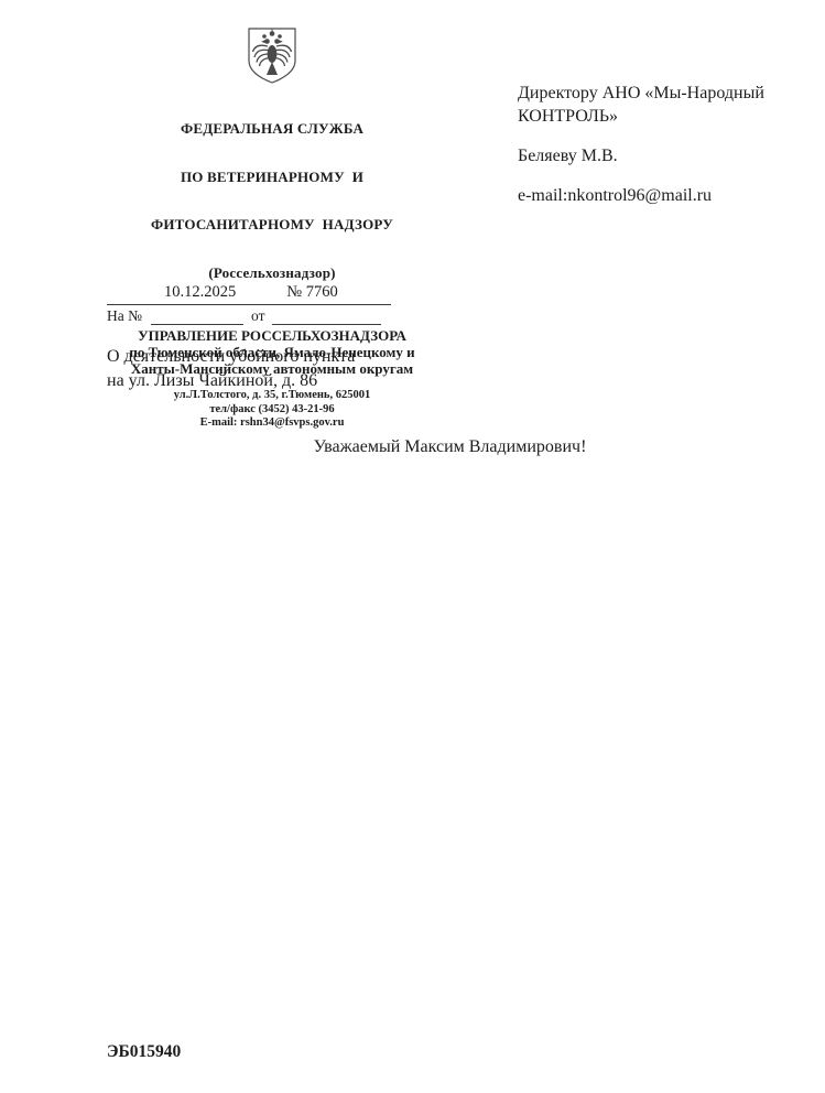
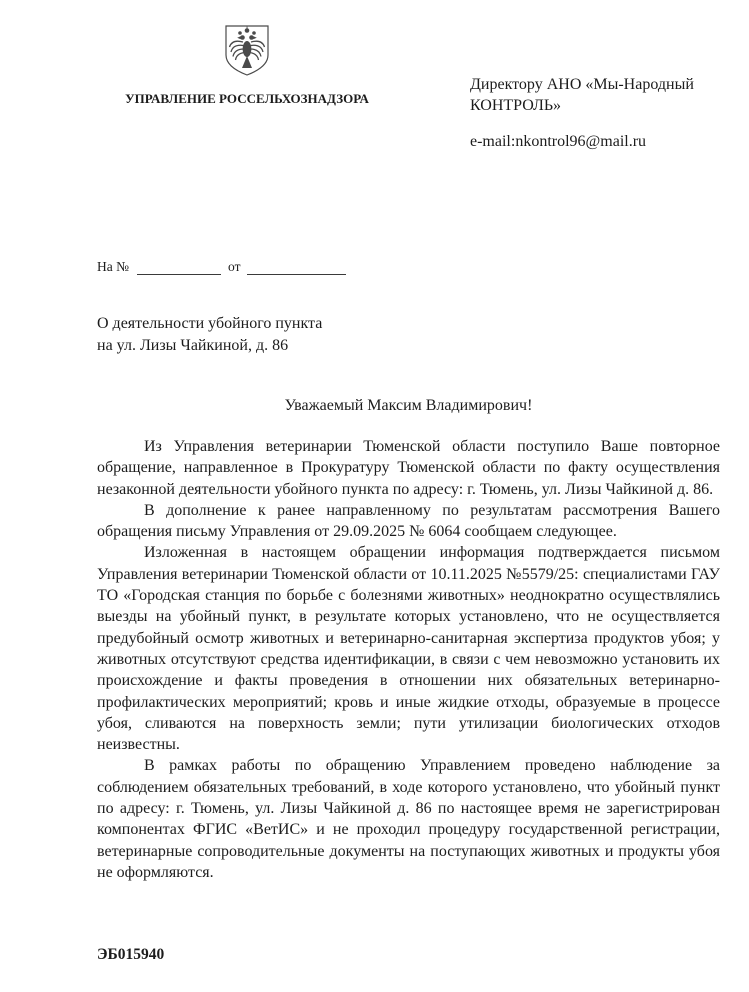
- ФЕДЕРАЛЬНАЯ СЛУЖБА
- ПО ВЕТЕРИНАРНОМУ И
- ФИТОСАНИТАРНОМУ НАДЗОРУ
- (Россельхознадзор)
  УПРАВЛЕНИЕ РОССЕЛЬХОЗНАДЗОРА
- по Тюменской области, Ямало-Ненецкому и
- Ханты-Мансийскому автономным округам
- ул.Л.Толстого, д. 35, г.Тюмень, 625001
- тел/факс (3452) 43-21-96
- E-mail: rshn34@fsvps.gov.ru
  Директору АНО «Мы-Народный КОНТРОЛЬ»
- Беляеву М.В.
  e-mail:nkontrol96@mail.ru
- 10.12.2025
- № 7760
  На №
  от
  О деятельности убойного пункта
  на ул. Лизы Чайкиной, д. 86
  Уважаемый Максим Владимирович!
+ Из Управления ветеринарии Тюменской области поступило Ваше повторное обращение, направленное в Прокуратуру Тюменской области по факту осуществления незаконной деятельности убойного пункта по адресу: г. Тюмень, ул. Лизы Чайкиной д. 86.
+ В дополнение к ранее направленному по результатам рассмотрения Вашего обращения письму Управления от 29.09.2025 № 6064 сообщаем следующее.
+ Изложенная в настоящем обращении информация подтверждается письмом Управления ветеринарии Тюменской области от 10.11.2025 №5579/25: специалистами ГАУ ТО «Городская станция по борьбе с болезнями животных» неоднократно осуществлялись выезды на убойный пункт, в результате которых установлено, что не осуществляется предубойный осмотр животных и ветеринарно-санитарная экспертиза продуктов убоя; у животных отсутствуют средства идентификации, в связи с чем невозможно установить их происхождение и факты проведения в отношении них обязательных ветеринарно-профилактических мероприятий; кровь и иные жидкие отходы, образуемые в процессе убоя, сливаются на поверхность земли; пути утилизации биологических отходов неизвестны.
+ В рамках работы по обращению Управлением проведено наблюдение за соблюдением обязательных требований, в ходе которого установлено, что убойный пункт по адресу: г. Тюмень, ул. Лизы Чайкиной д. 86 по настоящее время не зарегистрирован компонентах ФГИС «ВетИС» и не проходил процедуру государственной регистрации, ветеринарные сопроводительные документы на поступающих животных и продукты убоя не оформляются.
  ЭБ015940
